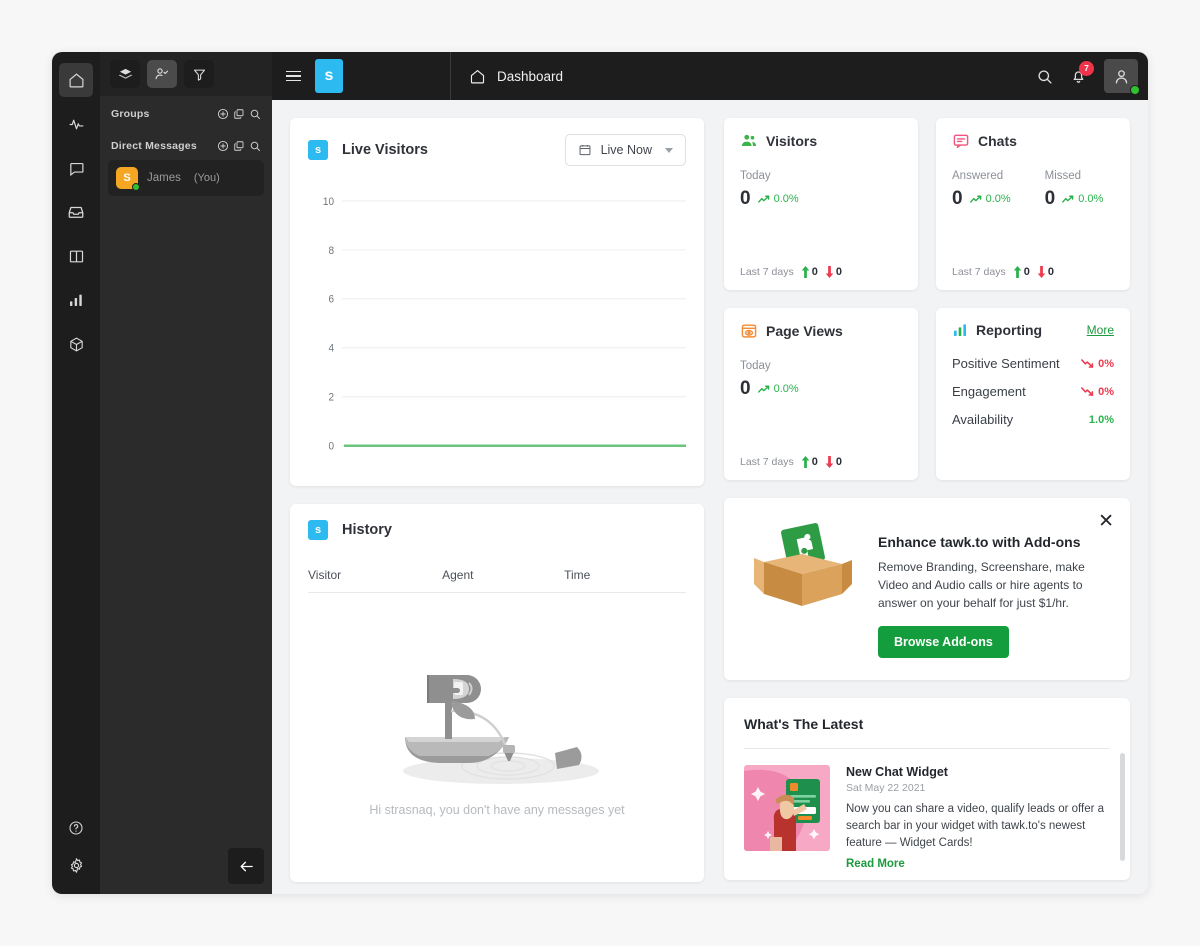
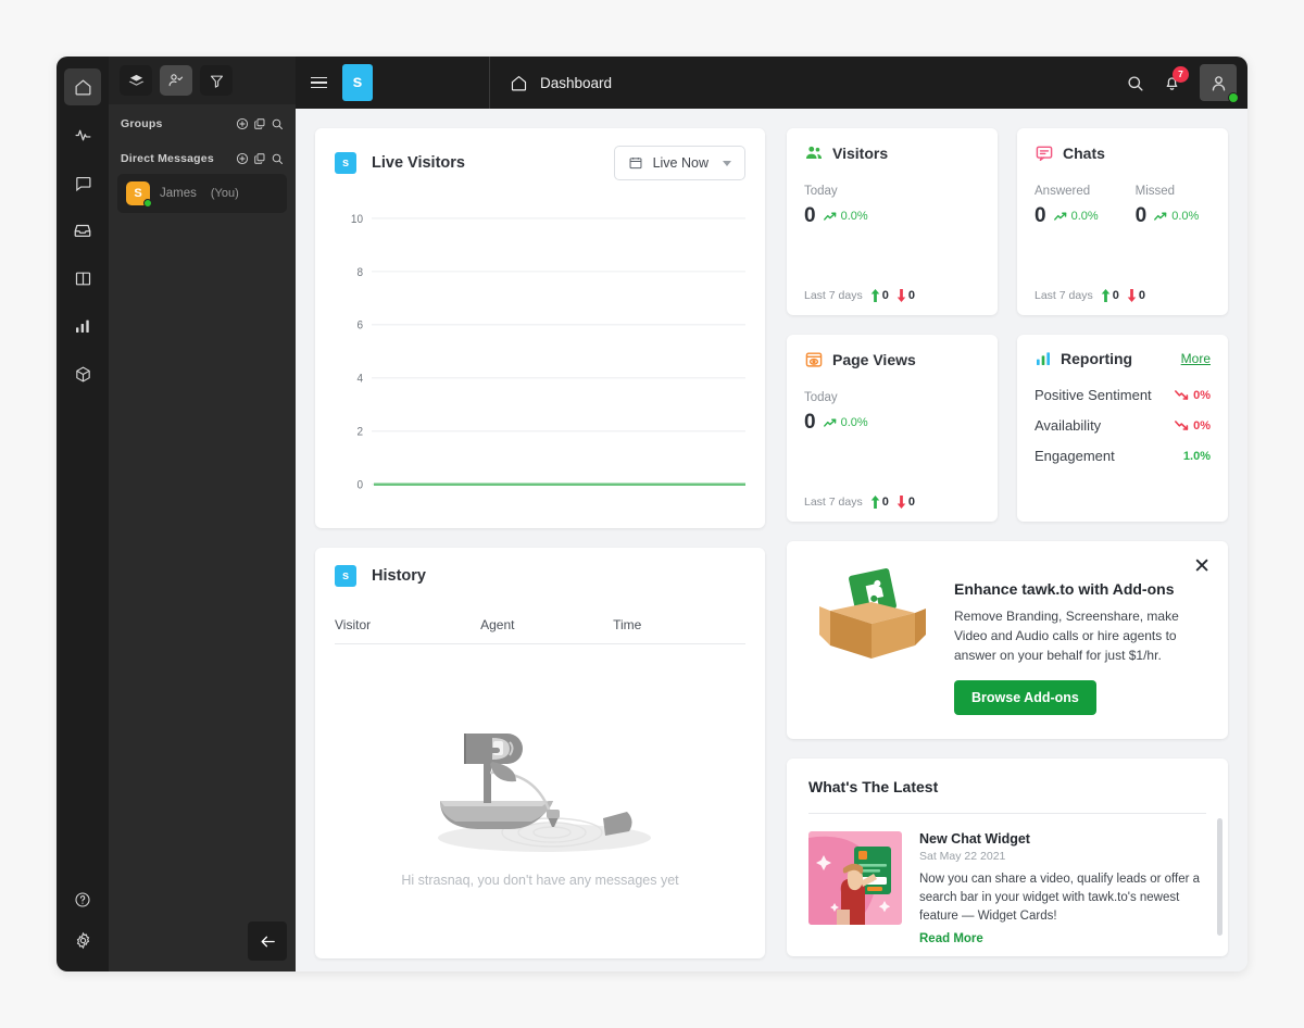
  Groups
  Direct Messages
  S
  James
  (You)
  s
  Dashboard
  7
  s
  Live Visitors
  Live Now
  10
  8
  6
  4
  2
  0
  s
  History
  Visitor
  Agent
  Time
  Hi strasnaq, you don't have any messages yet
  Visitors
  Today
  0
  0.0%
  Last 7 days
  0
  0
  Chats
  Answered
  0
  0.0%
  Missed
  0
  0.0%
  Last 7 days
  0
  0
  Page Views
  Today
  0
  0.0%
  Last 7 days
  0
  0
  Reporting
  More
  Positive Sentiment
  0%
- Engagement
+ Availability
  0%
- Availability
+ Engagement
  1.0%
  ✕
  Enhance tawk.to with Add-ons
  Remove Branding, Screenshare, make Video and Audio calls or hire agents to answer on your behalf for just $1/hr.
  Browse Add-ons
  What's The Latest
  New Chat Widget
  Sat May 22 2021
  Now you can share a video, qualify leads or offer a search bar in your widget with tawk.to's newest feature — Widget Cards!
  Read More
